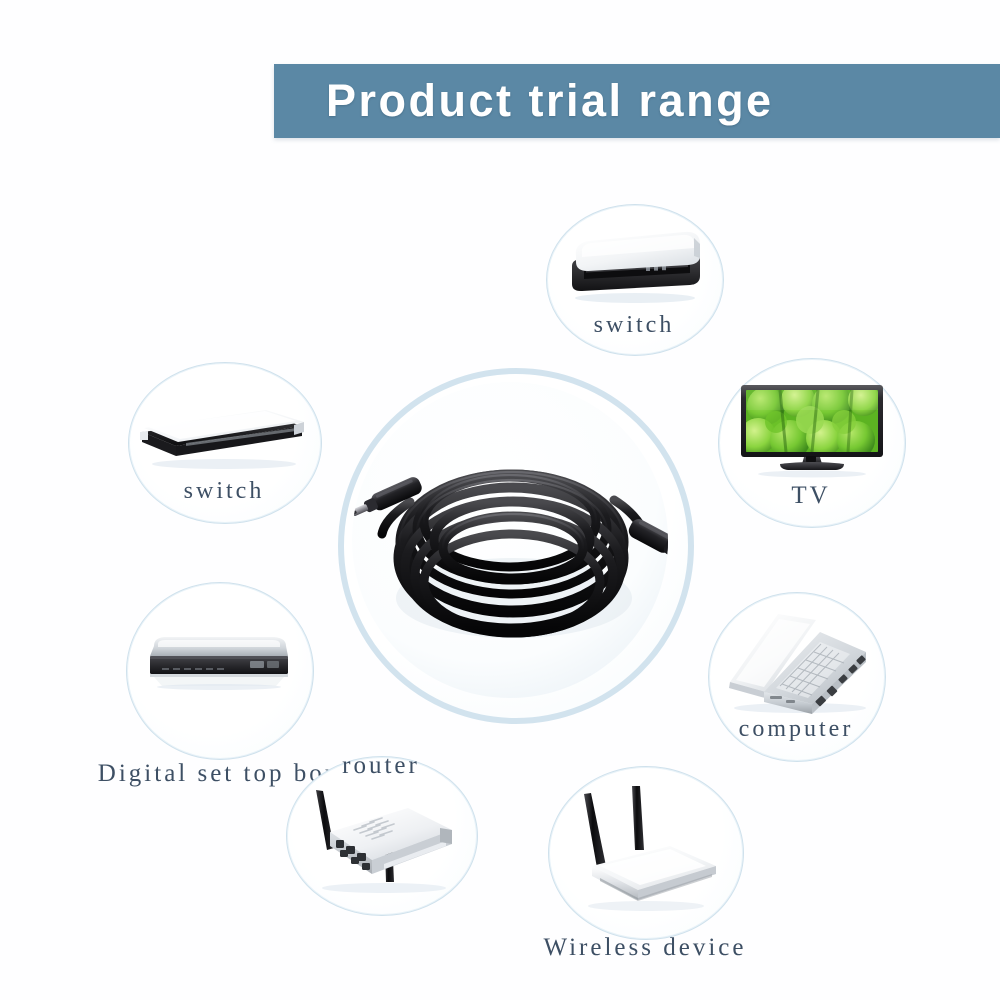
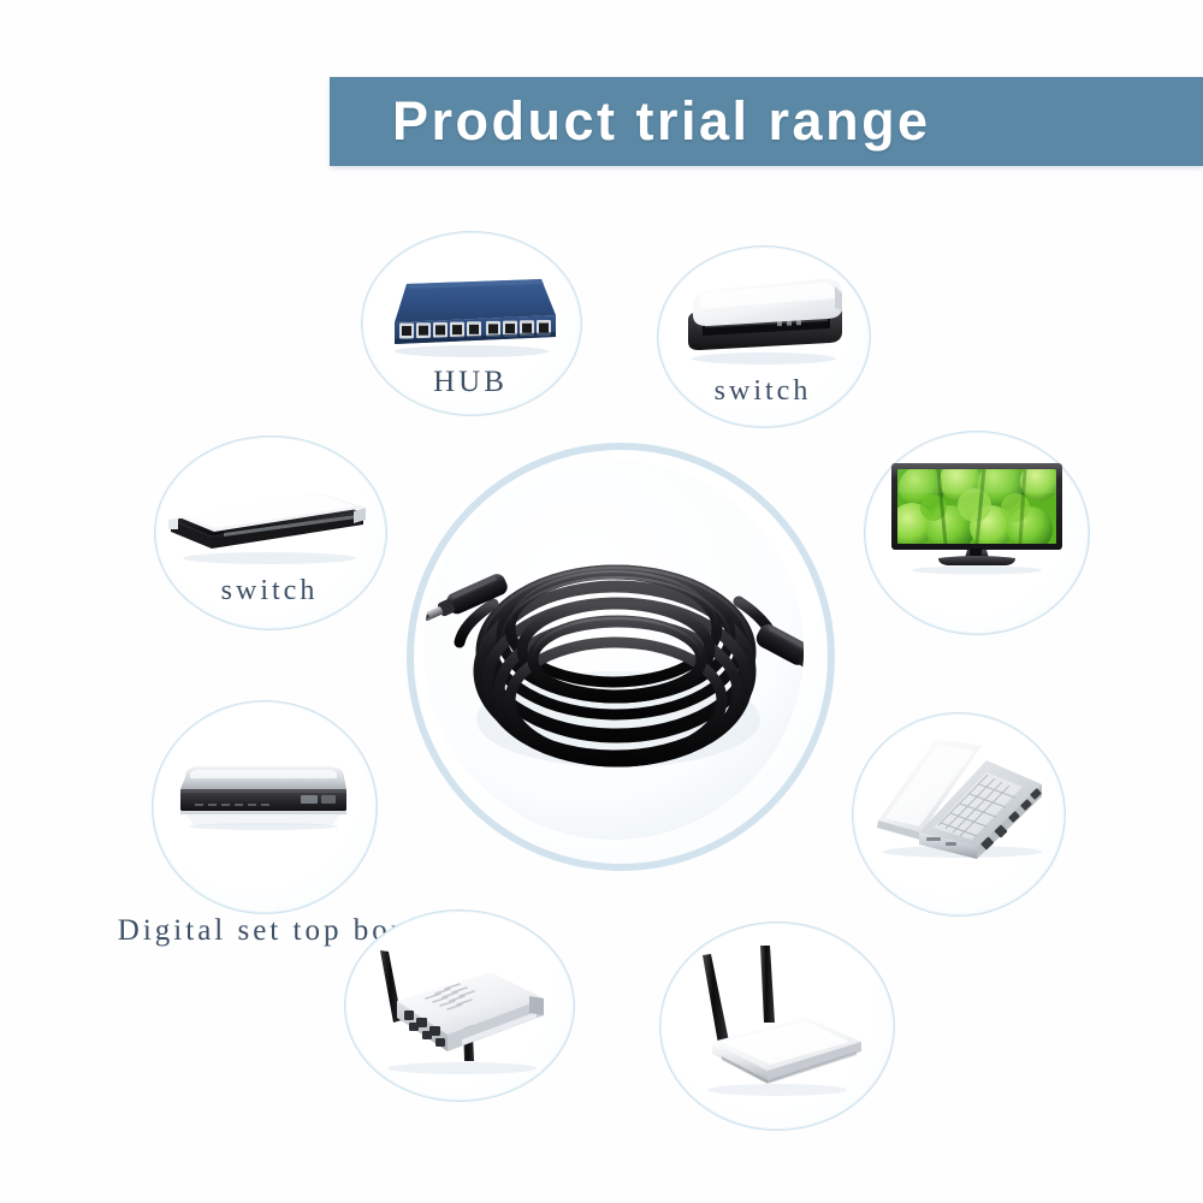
  Product trial range
+ HUB
  switch
  switch
- TV
  Digital set top bo
- computer
- router
- Wireless device
